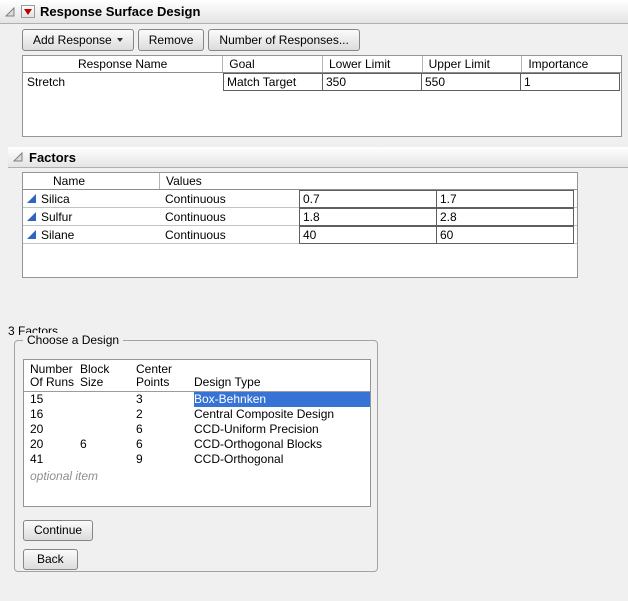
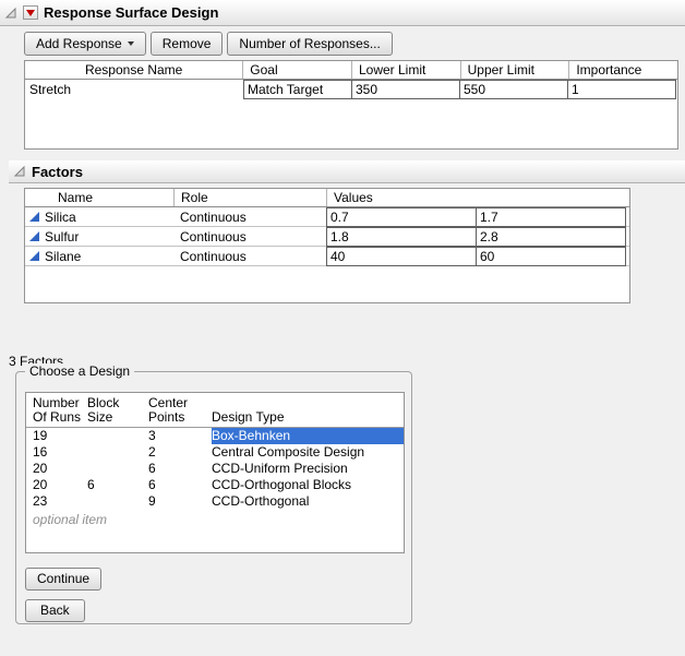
  Response Surface Design
  Add Response
  Remove
  Number of Responses...
  Response Name
  Goal
  Lower Limit
  Upper Limit
  Importance
  Stretch
  Match Target
  350
  550
  1
  Factors
  Name
+ Role
  Values
  Silica
  Continuous
  0.7
  1.7
  Sulfur
  Continuous
  1.8
  2.8
  Silane
  Continuous
  40
  60
  3 Factors
  Choose a Design
  Number
  Of Runs
  Block
  Size
  Center
  Points
  Design Type
- 15
+ 19
  3
  Box-Behnken
  16
  2
  Central Composite Design
  20
  6
  CCD-Uniform Precision
  20
  6
  6
  CCD-Orthogonal Blocks
- 41
+ 23
  9
  CCD-Orthogonal
  optional item
  Continue
  Back
